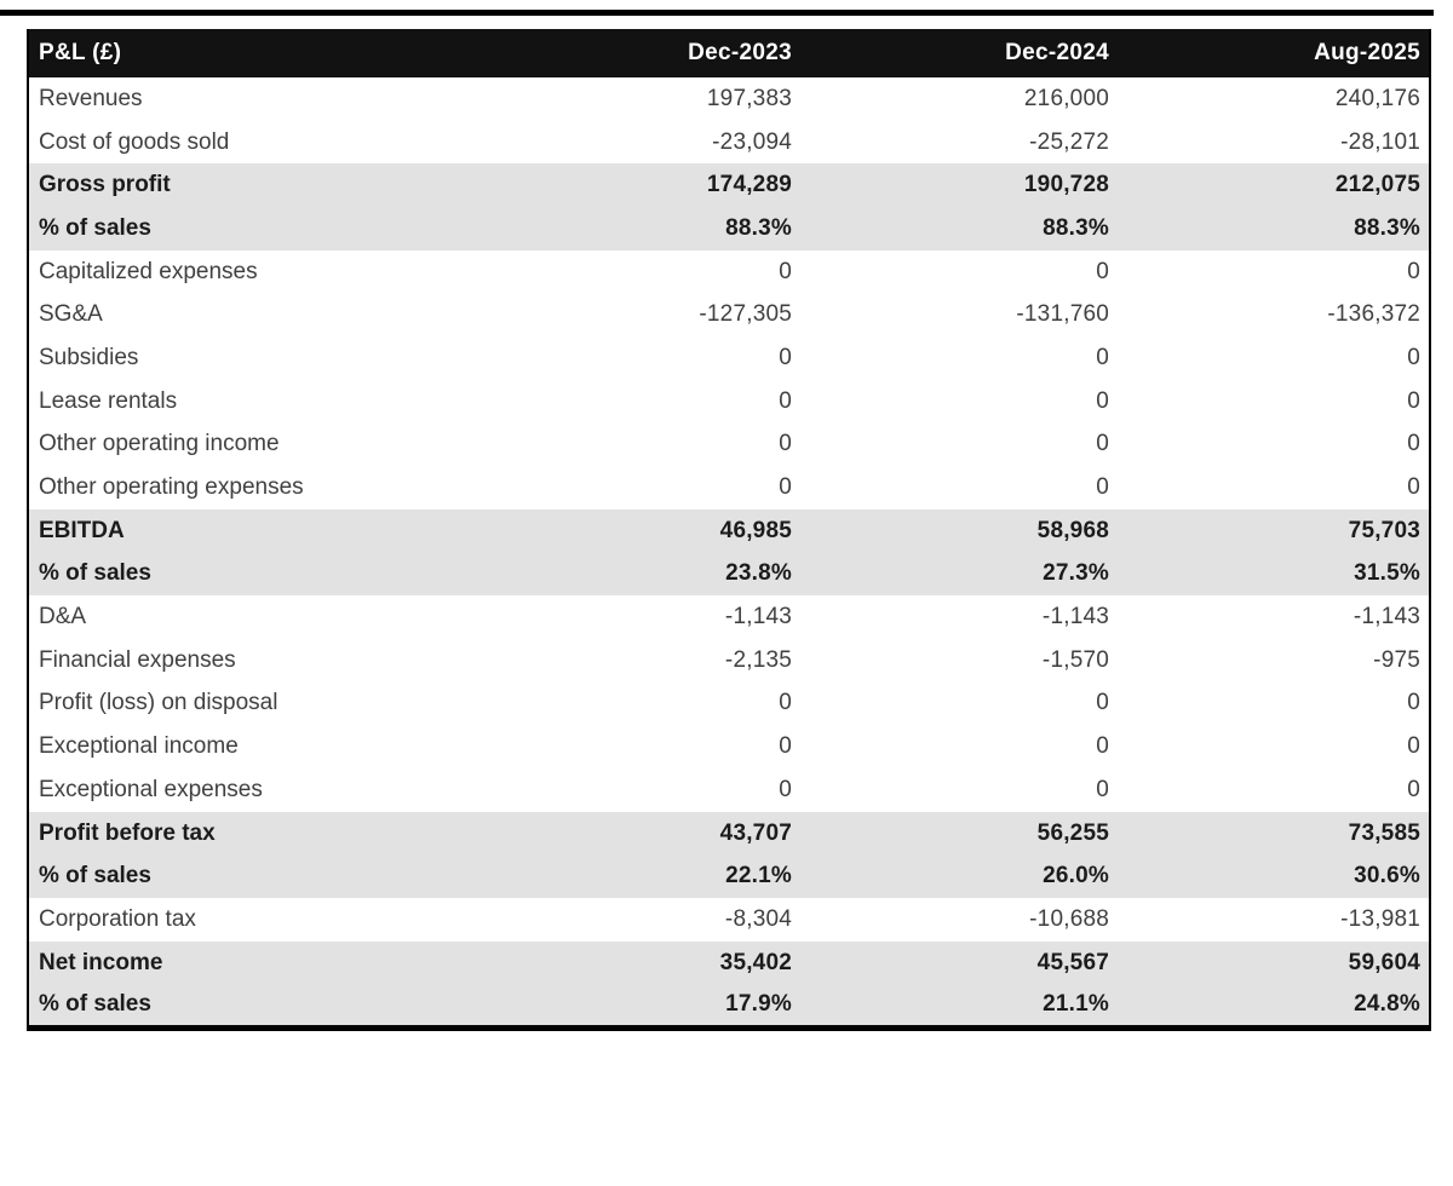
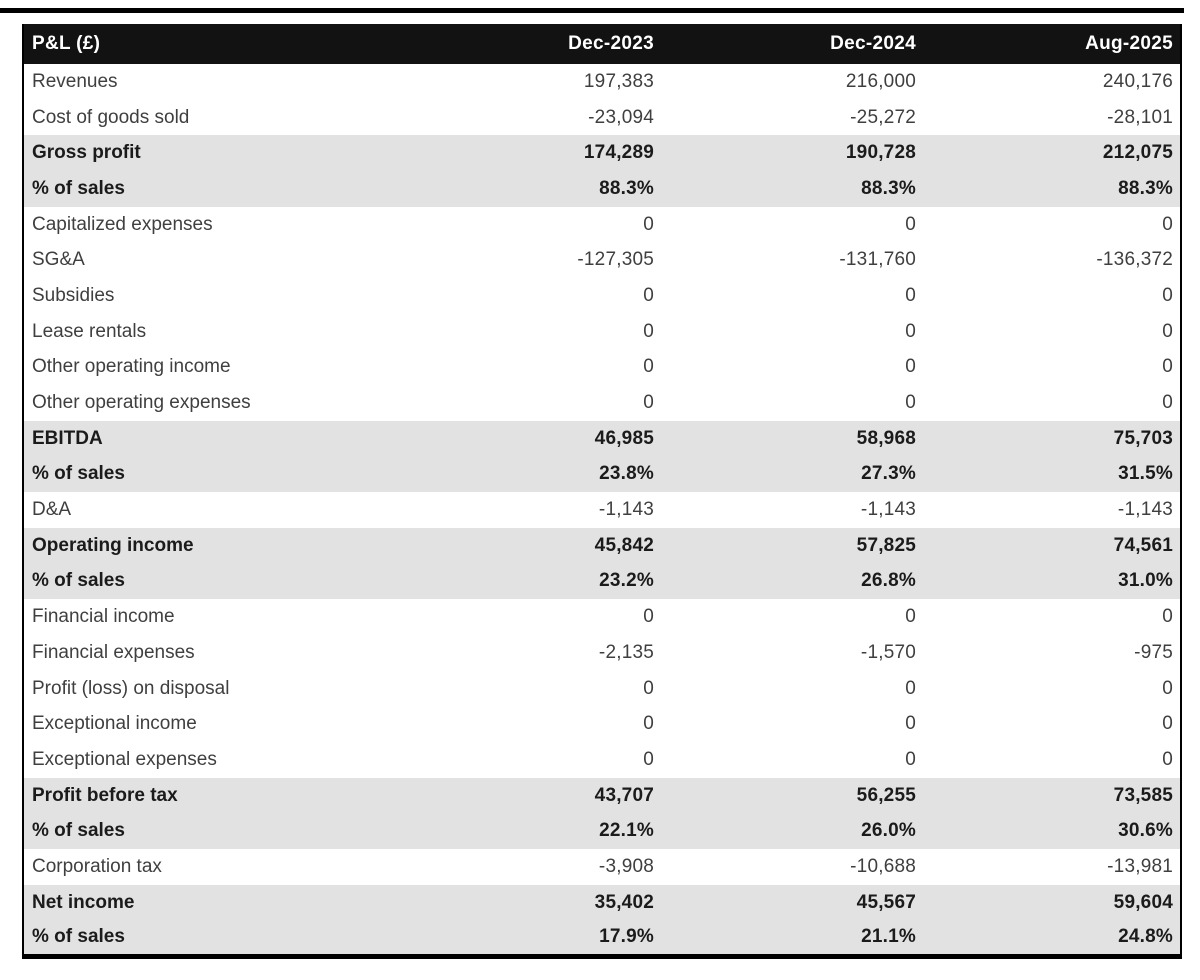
  P&L (£)	Dec-2023	Dec-2024	Aug-2025
  Revenues	197,383	216,000	240,176
  Cost of goods sold	-23,094	-25,272	-28,101
  Gross profit	174,289	190,728	212,075
  % of sales	88.3%	88.3%	88.3%
  Capitalized expenses	0	0	0
  SG&A	-127,305	-131,760	-136,372
  Subsidies	0	0	0
  Lease rentals	0	0	0
  Other operating income	0	0	0
  Other operating expenses	0	0	0
  EBITDA	46,985	58,968	75,703
  % of sales	23.8%	27.3%	31.5%
  D&A	-1,143	-1,143	-1,143
+ Operating income	45,842	57,825	74,561
+ % of sales	23.2%	26.8%	31.0%
+ Financial income	0	0	0
  Financial expenses	-2,135	-1,570	-975
  Profit (loss) on disposal	0	0	0
  Exceptional income	0	0	0
  Exceptional expenses	0	0	0
  Profit before tax	43,707	56,255	73,585
  % of sales	22.1%	26.0%	30.6%
- Corporation tax	-8,304	-10,688	-13,981
+ Corporation tax	-3,908	-10,688	-13,981
  Net income	35,402	45,567	59,604
  % of sales	17.9%	21.1%	24.8%
